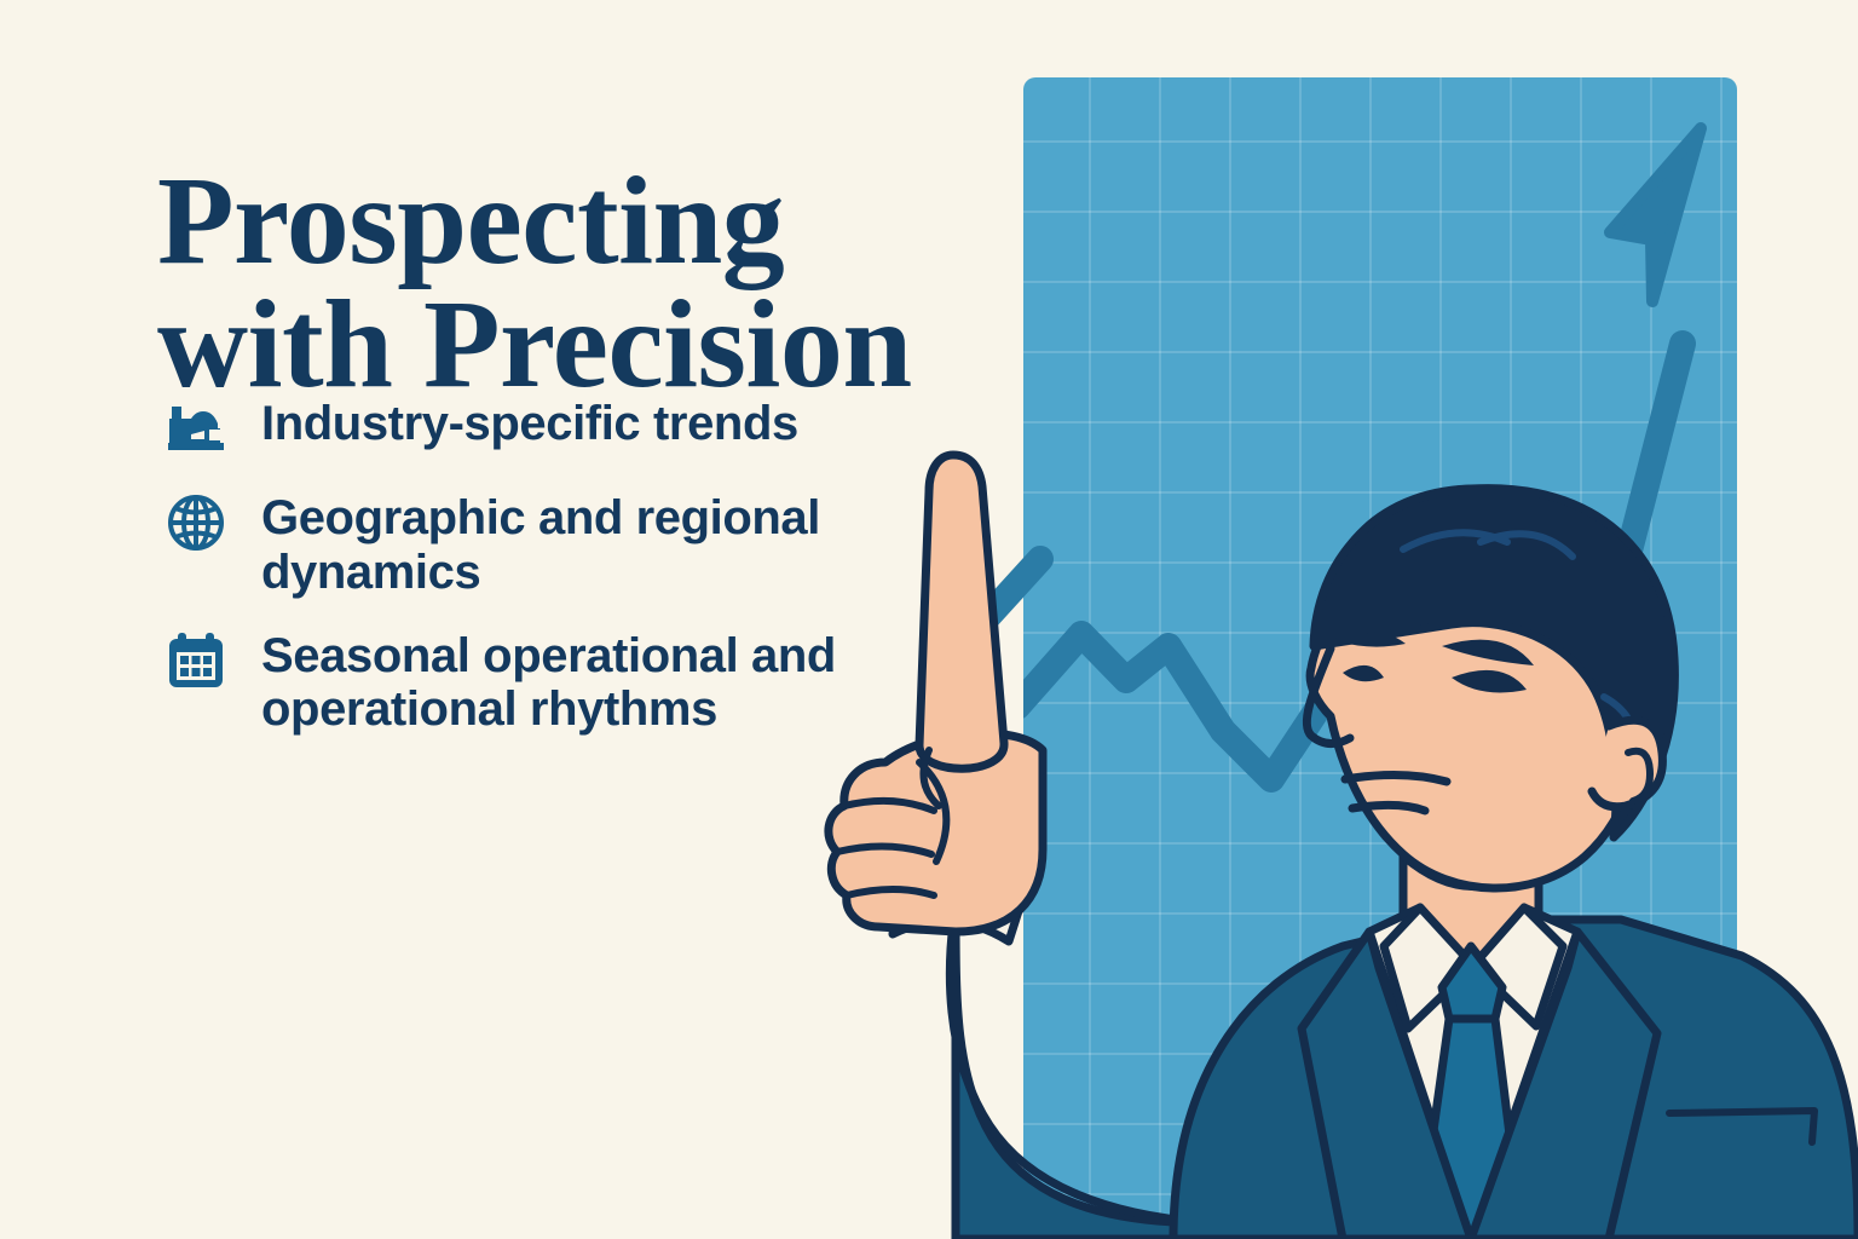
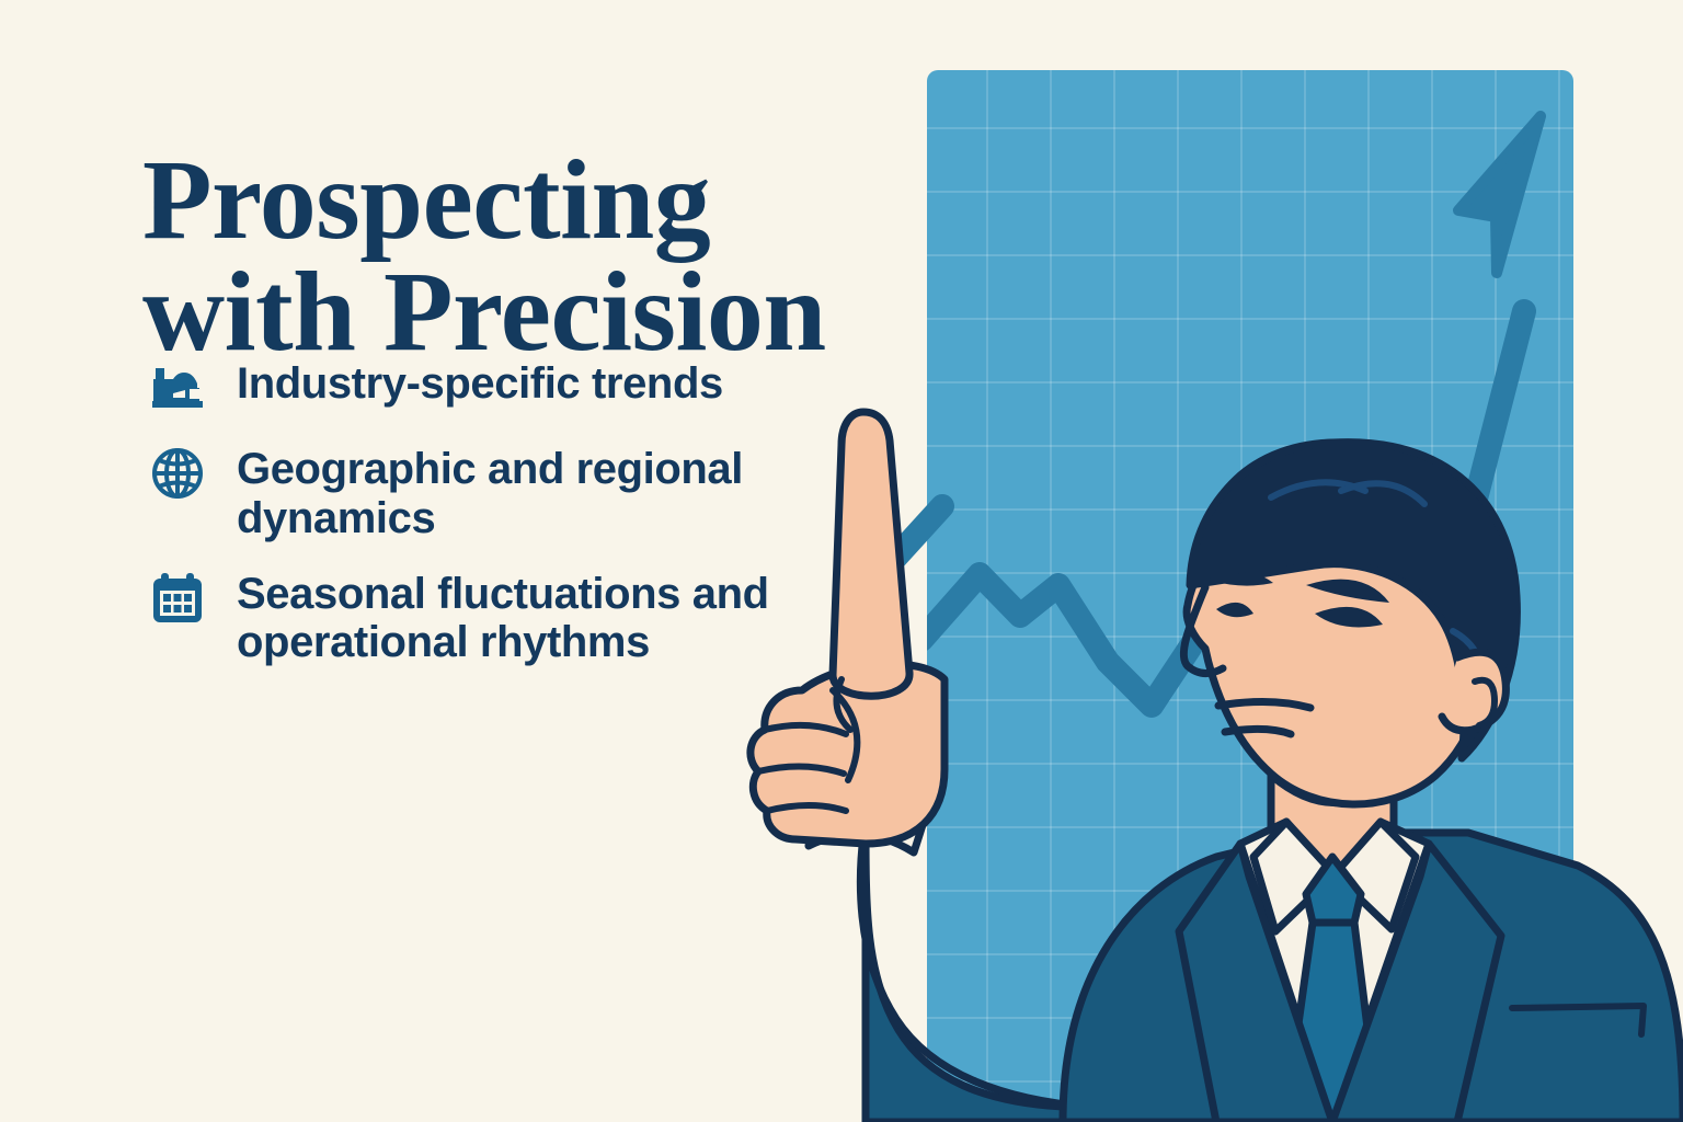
  Prospecting
  with Precision
  Industry-specific trends
  Geographic and regional dynamics
- Seasonal operational and operational rhythms
+ Seasonal fluctuations and operational rhythms
